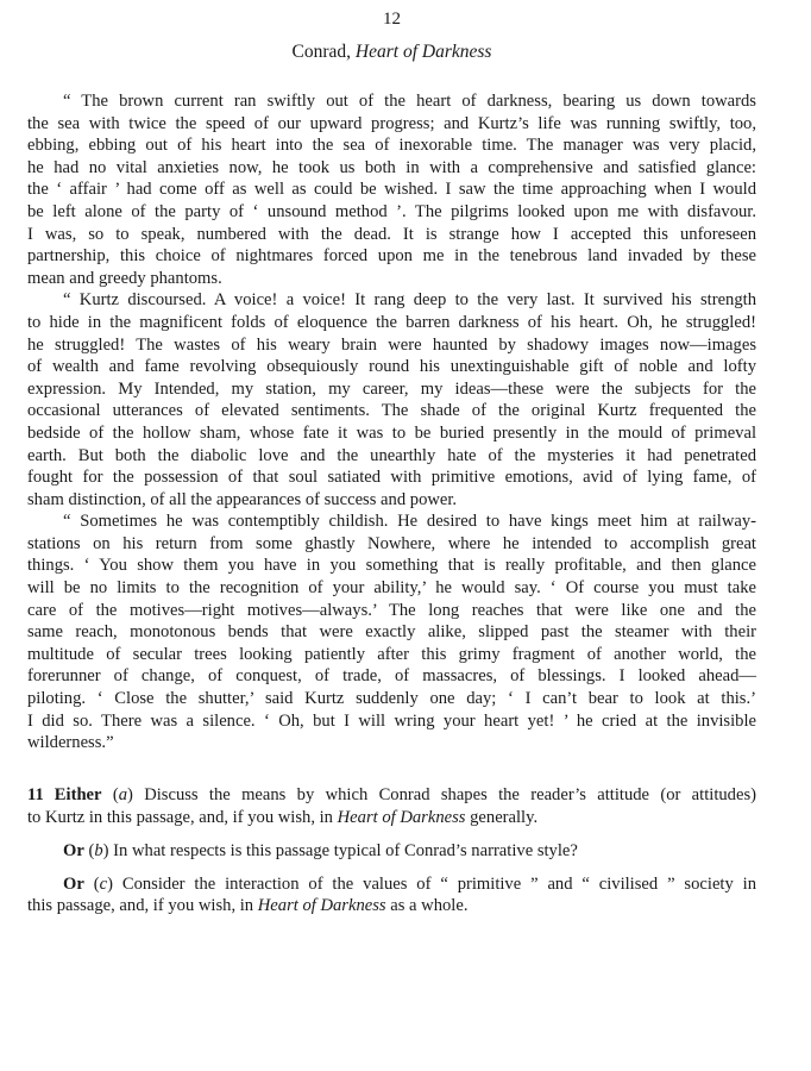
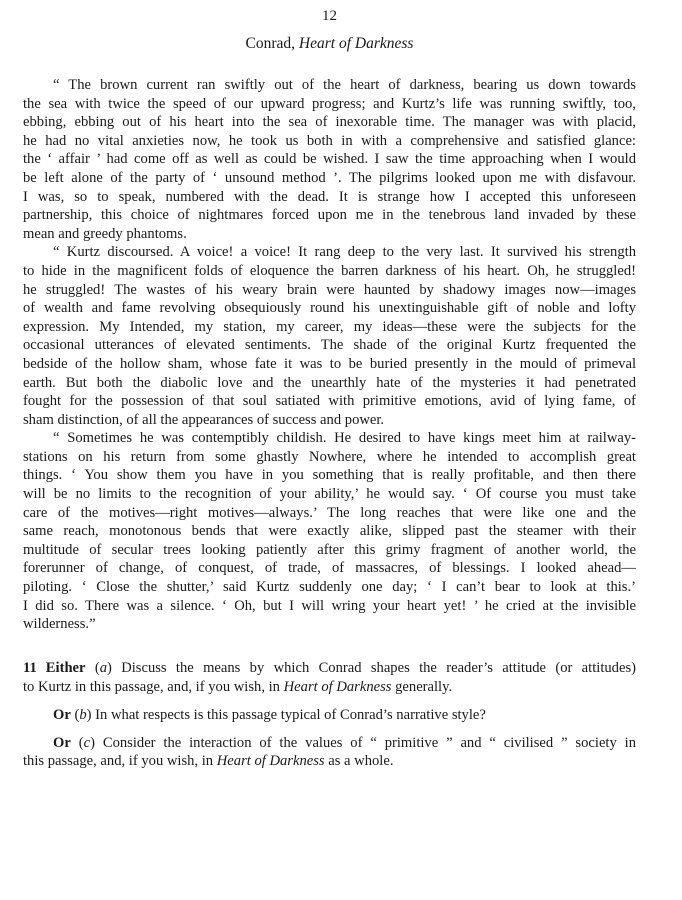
  12
  Conrad, Heart of Darkness
  “ The brown current ran swiftly out of the heart of darkness, bearing us down towards
  the sea with twice the speed of our upward progress; and Kurtz’s life was running swiftly, too,
- ebbing, ebbing out of his heart into the sea of inexorable time. The manager was very placid,
+ ebbing, ebbing out of his heart into the sea of inexorable time. The manager was with placid,
  he had no vital anxieties now, he took us both in with a comprehensive and satisfied glance:
  the ‘ affair ’ had come off as well as could be wished. I saw the time approaching when I would
  be left alone of the party of ‘ unsound method ’. The pilgrims looked upon me with disfavour.
  I was, so to speak, numbered with the dead. It is strange how I accepted this unforeseen
  partnership, this choice of nightmares forced upon me in the tenebrous land invaded by these
  mean and greedy phantoms.
  “ Kurtz discoursed. A voice! a voice! It rang deep to the very last. It survived his strength
  to hide in the magnificent folds of eloquence the barren darkness of his heart. Oh, he struggled!
  he struggled! The wastes of his weary brain were haunted by shadowy images now—images
  of wealth and fame revolving obsequiously round his unextinguishable gift of noble and lofty
  expression. My Intended, my station, my career, my ideas—these were the subjects for the
  occasional utterances of elevated sentiments. The shade of the original Kurtz frequented the
  bedside of the hollow sham, whose fate it was to be buried presently in the mould of primeval
  earth. But both the diabolic love and the unearthly hate of the mysteries it had penetrated
  fought for the possession of that soul satiated with primitive emotions, avid of lying fame, of
  sham distinction, of all the appearances of success and power.
  “ Sometimes he was contemptibly childish. He desired to have kings meet him at railway-
  stations on his return from some ghastly Nowhere, where he intended to accomplish great
- things. ‘ You show them you have in you something that is really profitable, and then glance
+ things. ‘ You show them you have in you something that is really profitable, and then there
  will be no limits to the recognition of your ability,’ he would say. ‘ Of course you must take
  care of the motives—right motives—always.’ The long reaches that were like one and the
  same reach, monotonous bends that were exactly alike, slipped past the steamer with their
  multitude of secular trees looking patiently after this grimy fragment of another world, the
  forerunner of change, of conquest, of trade, of massacres, of blessings. I looked ahead—
  piloting. ‘ Close the shutter,’ said Kurtz suddenly one day; ‘ I can’t bear to look at this.’
  I did so. There was a silence. ‘ Oh, but I will wring your heart yet! ’ he cried at the invisible
  wilderness.”
  11 Either (a) Discuss the means by which Conrad shapes the reader’s attitude (or attitudes)
  to Kurtz in this passage, and, if you wish, in Heart of Darkness generally.
  Or (b) In what respects is this passage typical of Conrad’s narrative style?
  Or (c) Consider the interaction of the values of “ primitive ” and “ civilised ” society in
  this passage, and, if you wish, in Heart of Darkness as a whole.
